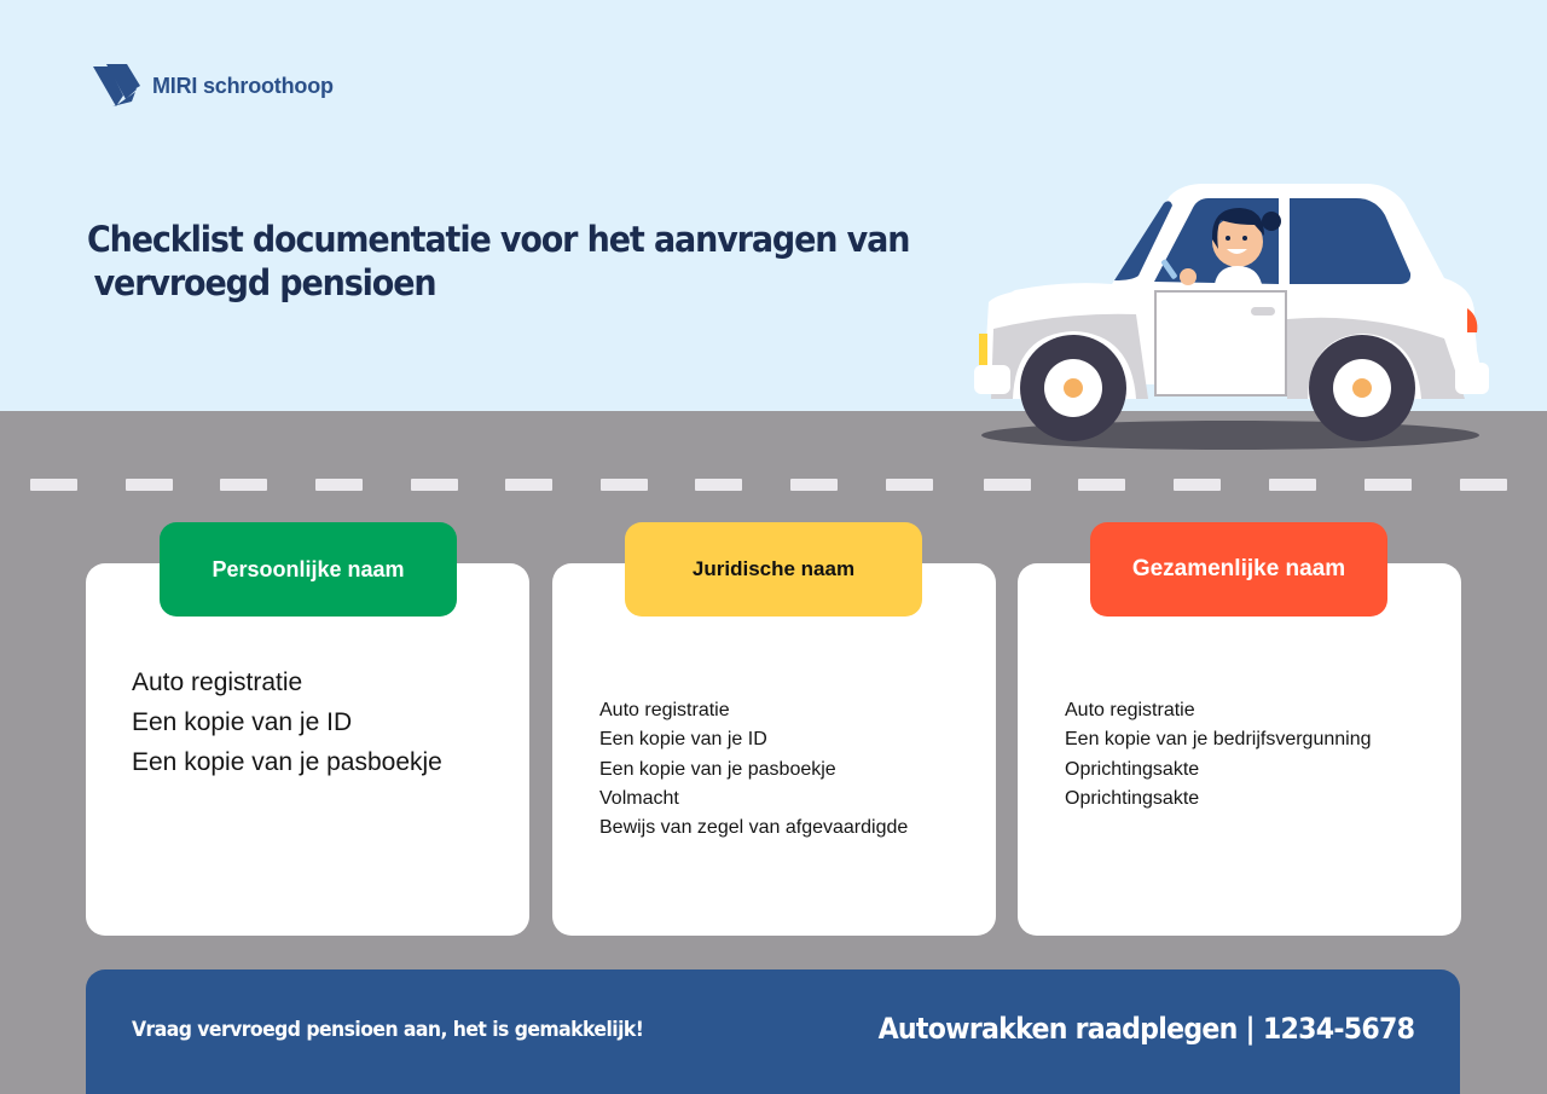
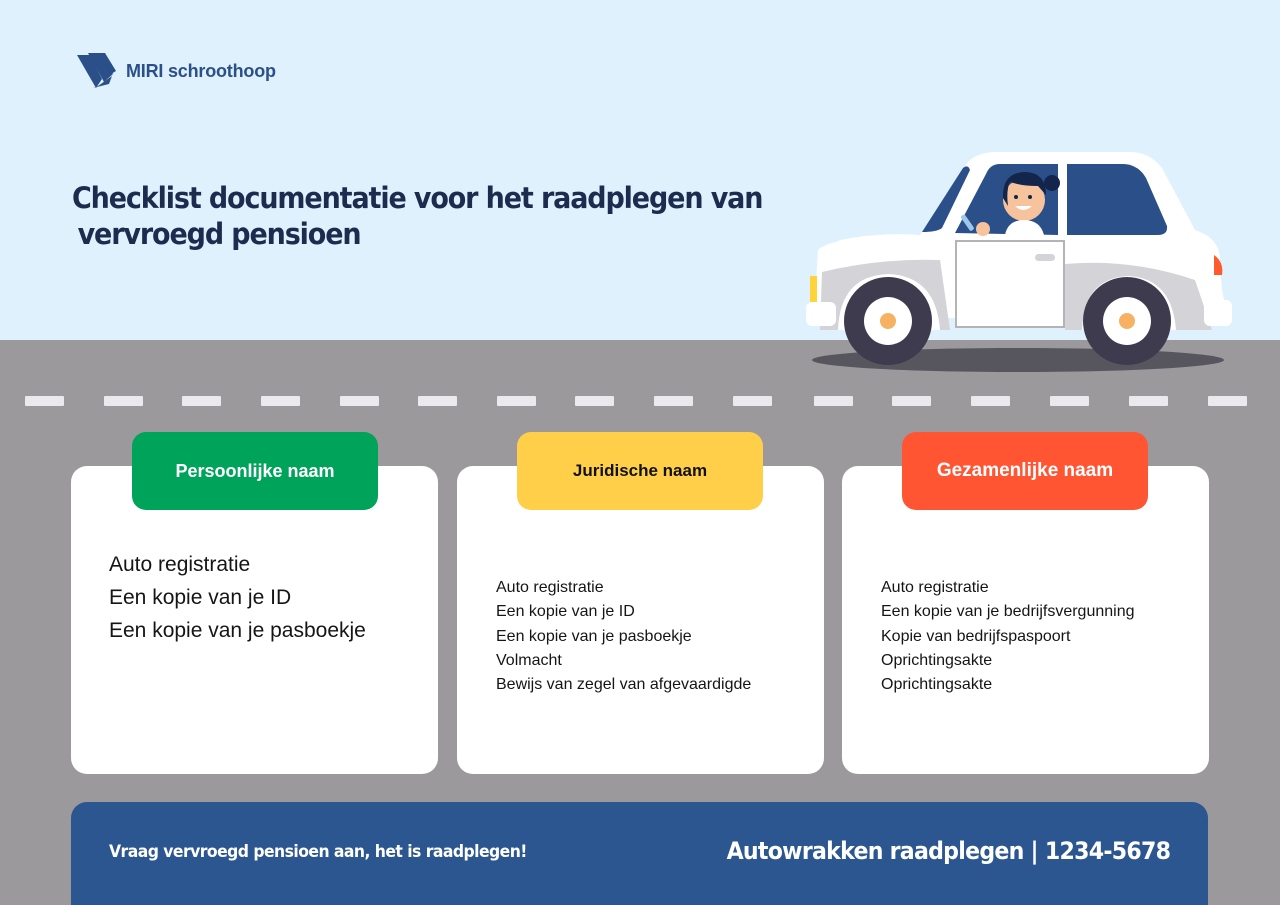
  MIRI schroothoop
- Checklist documentatie voor het aanvragen van
+ Checklist documentatie voor het raadplegen van
  vervroegd pensioen
  Persoonlijke naam
  Auto registratie
  Een kopie van je ID
  Een kopie van je pasboekje
  Juridische naam
  Auto registratie
  Een kopie van je ID
  Een kopie van je pasboekje
  Volmacht
  Bewijs van zegel van afgevaardigde
  Gezamenlijke naam
  Auto registratie
  Een kopie van je bedrijfsvergunning
+ Kopie van bedrijfspaspoort
  Oprichtingsakte
  Oprichtingsakte
- Vraag vervroegd pensioen aan, het is gemakkelijk!
+ Vraag vervroegd pensioen aan, het is raadplegen!
  Autowrakken raadplegen | 1234-5678
